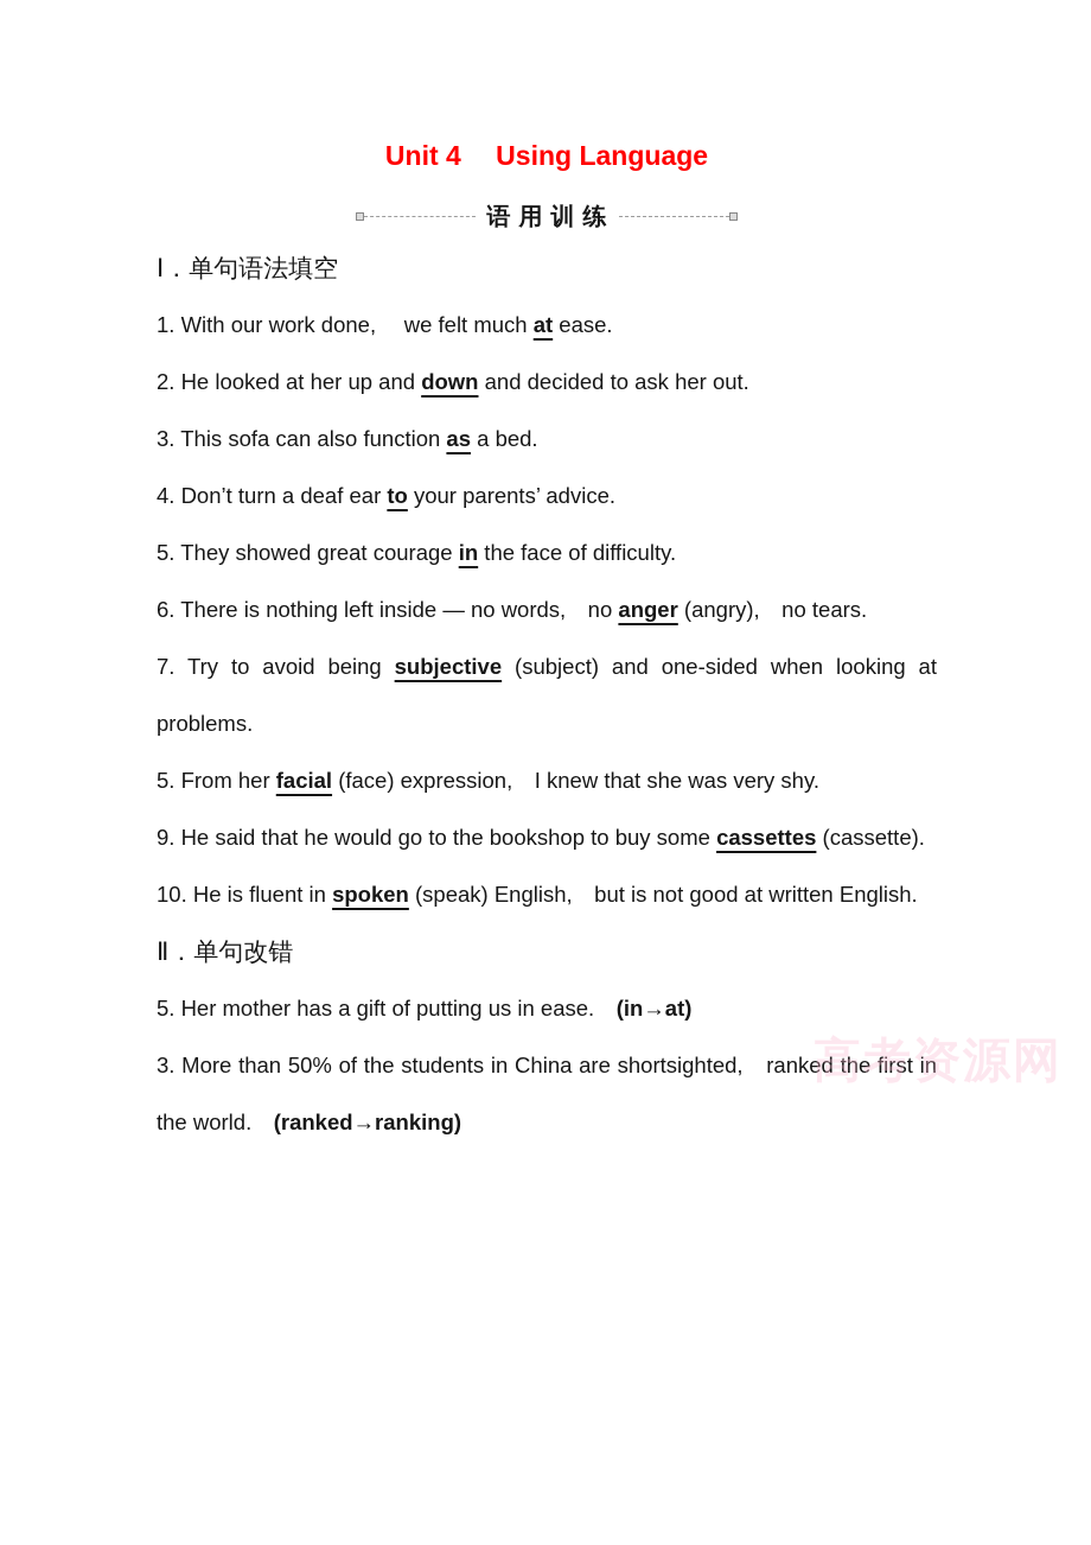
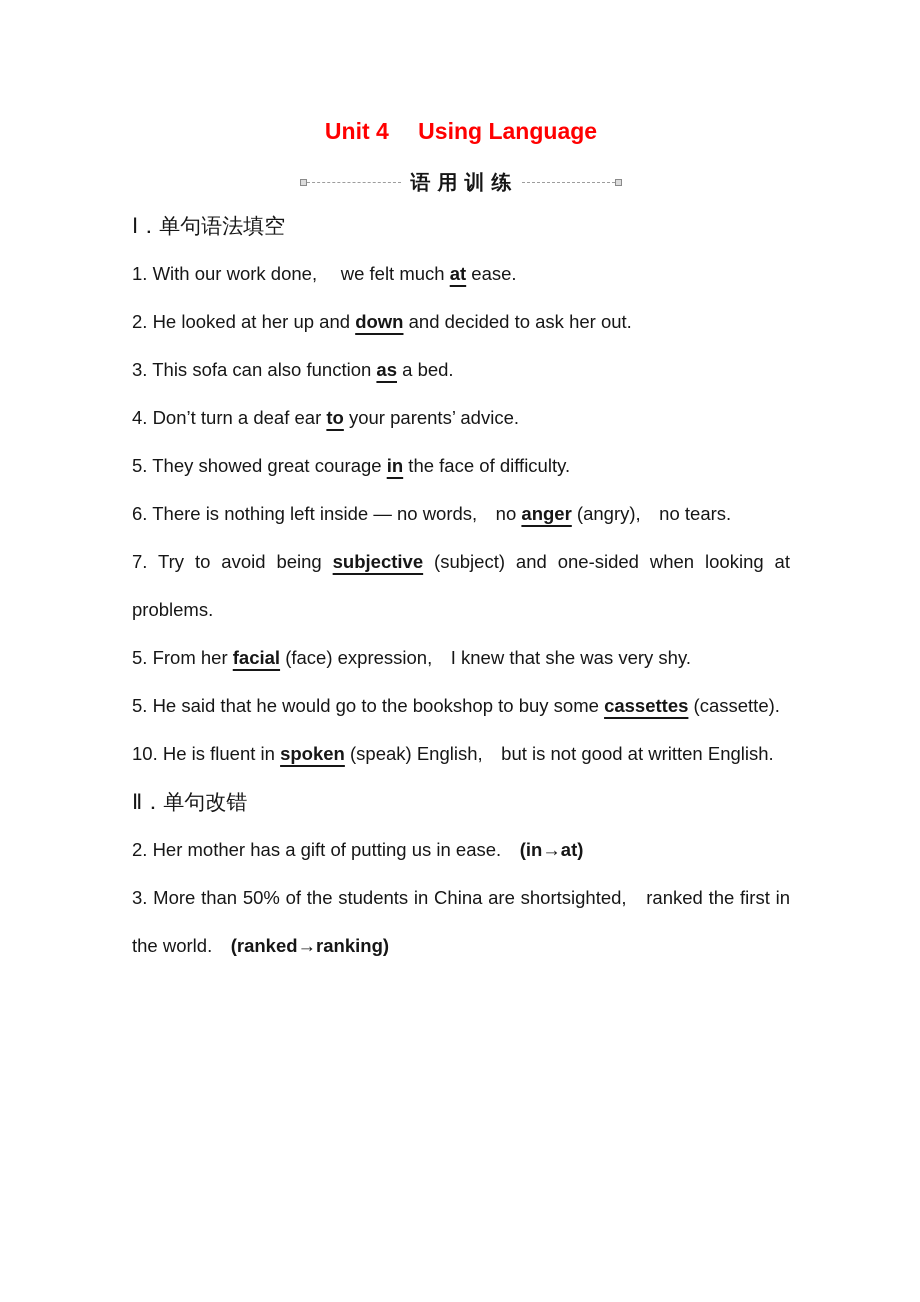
  Unit 4 Using Language
  语用训练
  Ⅰ．单句语法填空
  1. With our work done, we felt much at ease.
  2. He looked at her up and down and decided to ask her out.
  3. This sofa can also function as a bed.
  4. Don’t turn a deaf ear to your parents’ advice.
  5. They showed great courage in the face of difficulty.
  6. There is nothing left inside — no words, no anger (angry), no tears.
  7. Try to avoid being subjective (subject) and one-sided when looking at problems.
  5. From her facial (face) expression, I knew that she was very shy.
- 9. He said that he would go to the bookshop to buy some cassettes (cassette).
+ 5. He said that he would go to the bookshop to buy some cassettes (cassette).
  10. He is fluent in spoken (speak) English, but is not good at written English.
  Ⅱ．单句改错
- 5. Her mother has a gift of putting us in ease. (in→at)
+ 2. Her mother has a gift of putting us in ease. (in→at)
  3. More than 50% of the students in China are shortsighted, ranked the first in the world. (ranked→ranking)
- 高考资源网
